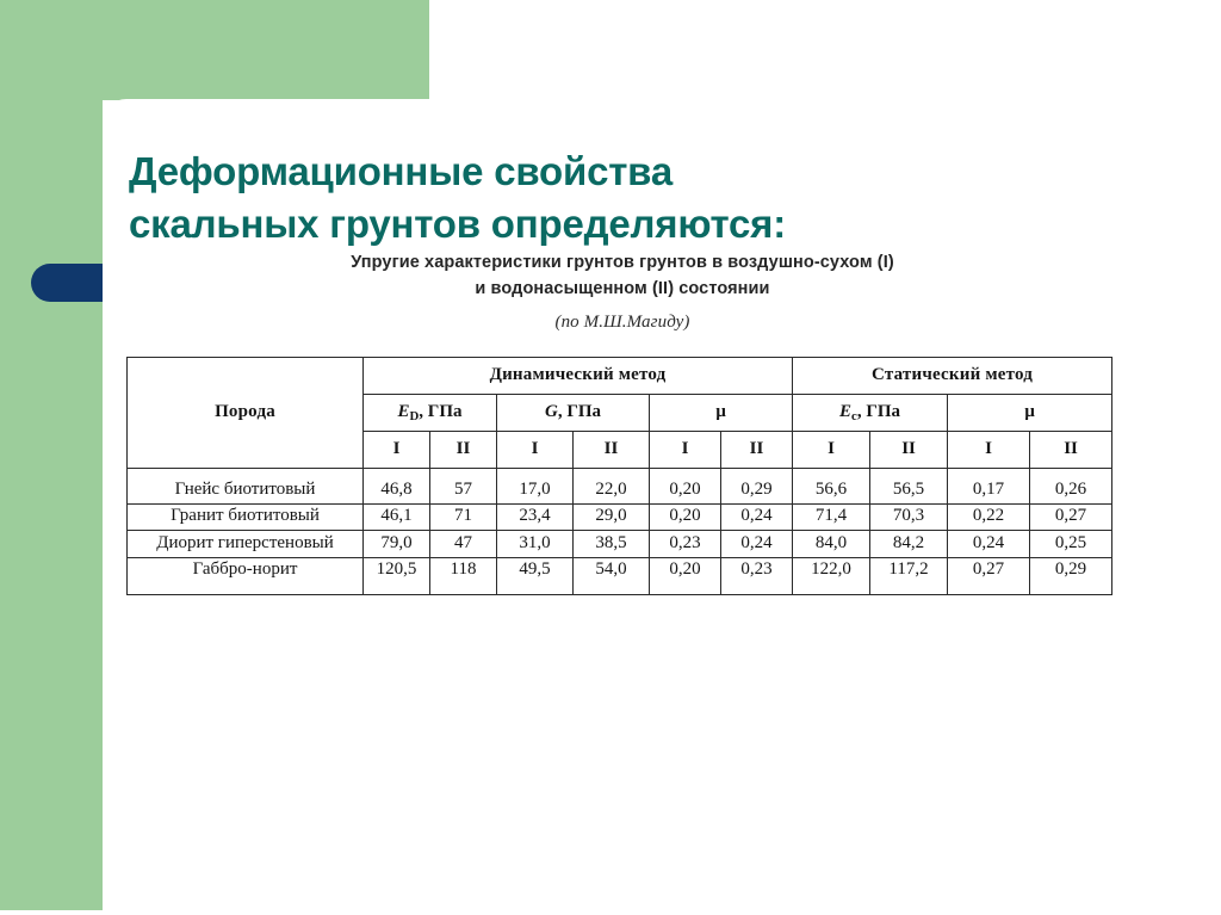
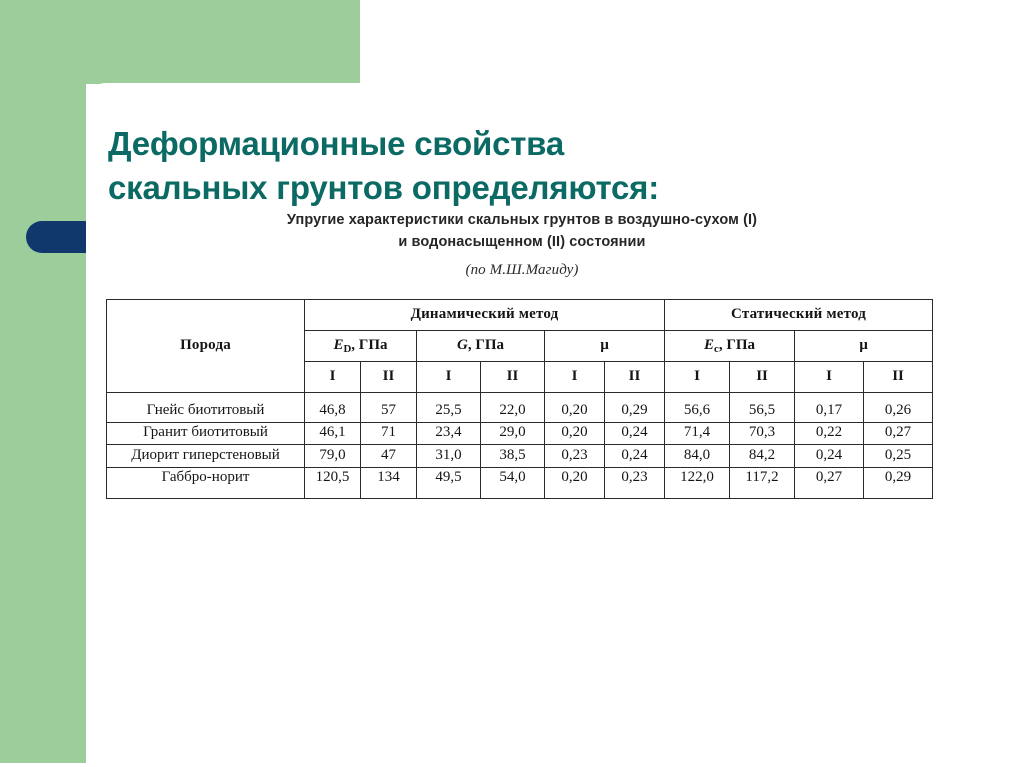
  Деформационные свойства
  скальных грунтов определяются:
- Упругие характеристики грунтов грунтов в воздушно-сухом (I)
+ Упругие характеристики скальных грунтов в воздушно-сухом (I)
  и водонасыщенном (II) состоянии
  (по М.Ш.Магиду)
  Порода	Динамический метод	Статический метод
  ED, ГПа	G, ГПа	µ	Ec, ГПа	µ
  I	II	I	II	I	II	I	II	I	II
- Гнейс биотитовый	46,8	57	17,0	22,0	0,20	0,29	56,6	56,5	0,17	0,26
+ Гнейс биотитовый	46,8	57	25,5	22,0	0,20	0,29	56,6	56,5	0,17	0,26
  Гранит биотитовый	46,1	71	23,4	29,0	0,20	0,24	71,4	70,3	0,22	0,27
  Диорит гиперстеновый	79,0	47	31,0	38,5	0,23	0,24	84,0	84,2	0,24	0,25
- Габбро-норит	120,5	118	49,5	54,0	0,20	0,23	122,0	117,2	0,27	0,29
+ Габбро-норит	120,5	134	49,5	54,0	0,20	0,23	122,0	117,2	0,27	0,29
